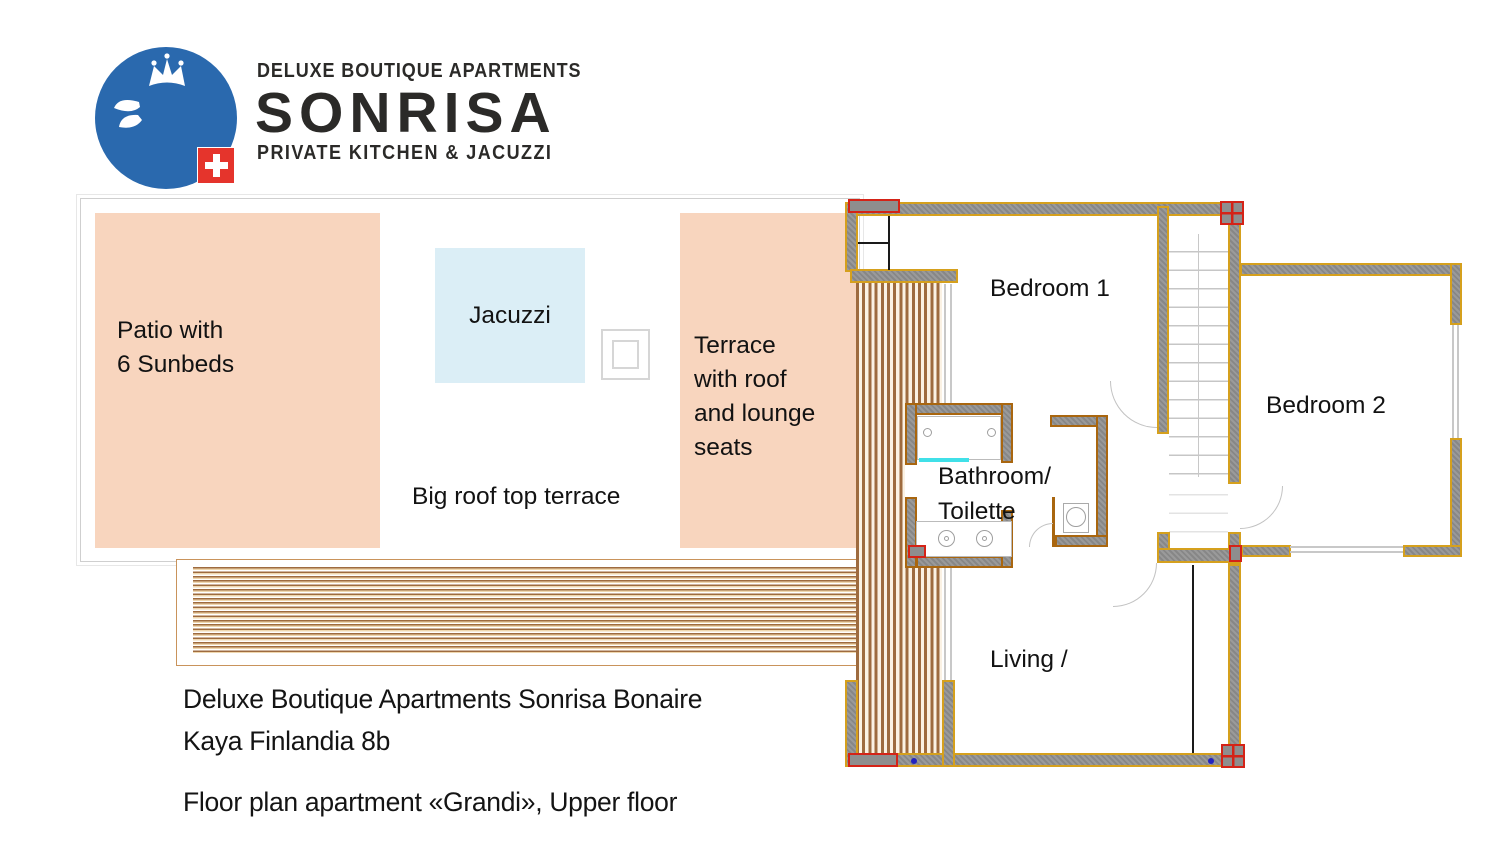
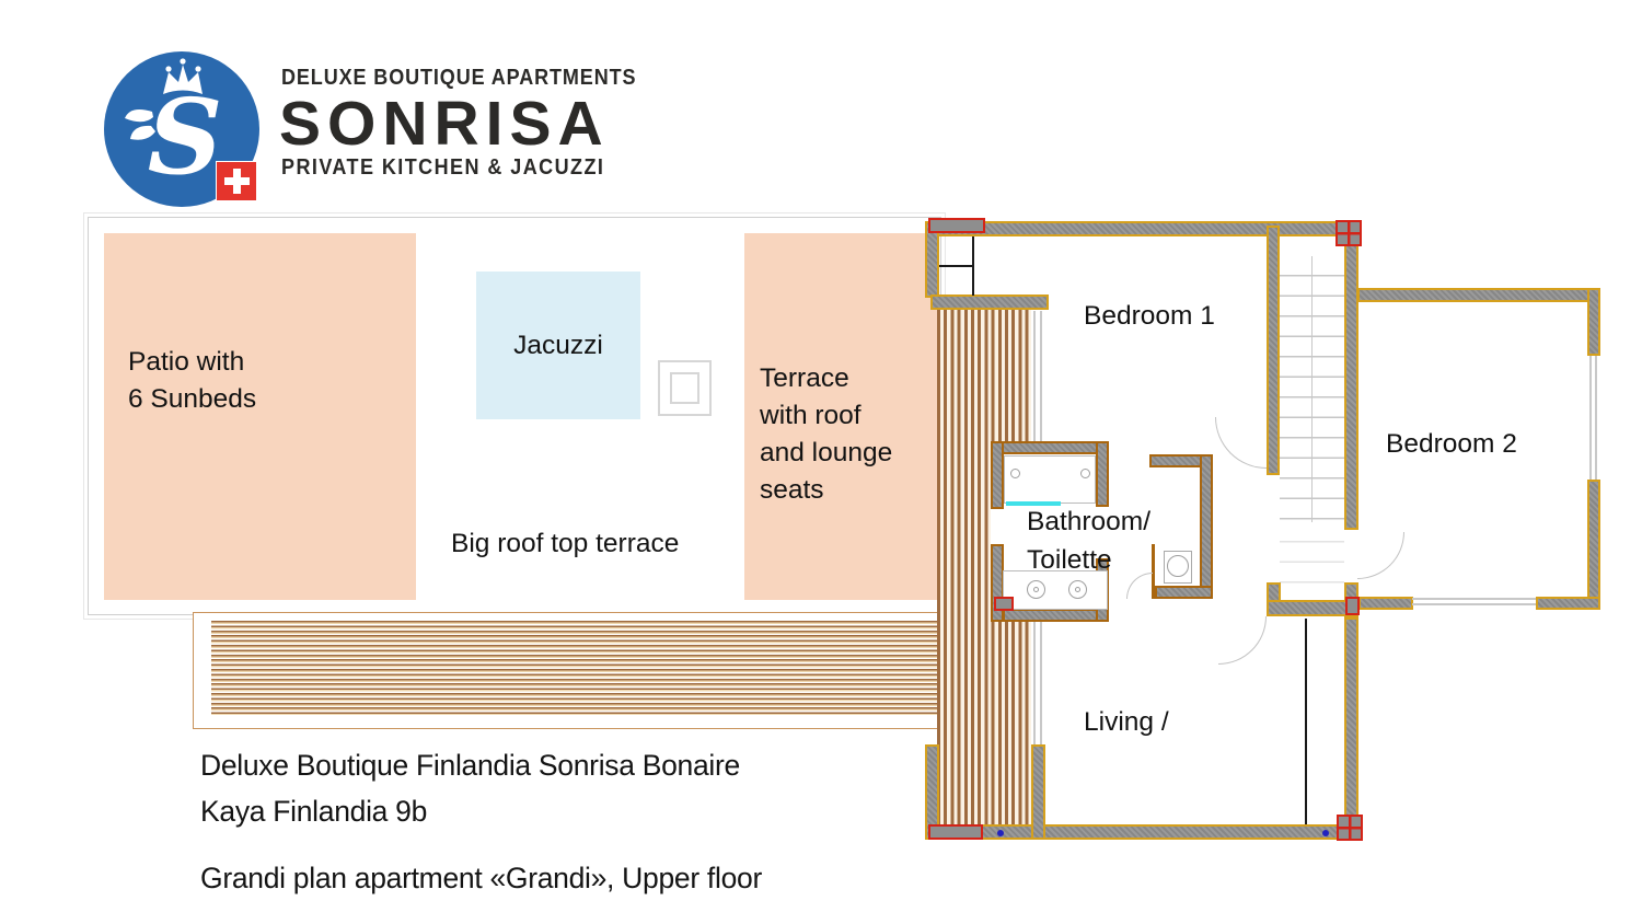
+ S
  DELUXE BOUTIQUE APARTMENTS
  SONRISA
  PRIVATE KITCHEN & JACUZZI
  Patio with
  6 Sunbeds
  Jacuzzi
  Terrace
  with roof
  and lounge
  seats
  Big roof top terrace
  Bedroom 1
  Bedroom 2
  Bathroom/
  Toilette
  Living /
- Deluxe Boutique Apartments Sonrisa Bonaire
+ Deluxe Boutique Finlandia Sonrisa Bonaire
- Kaya Finlandia 8b
+ Kaya Finlandia 9b
- Floor plan apartment «Grandi», Upper floor
+ Grandi plan apartment «Grandi», Upper floor
